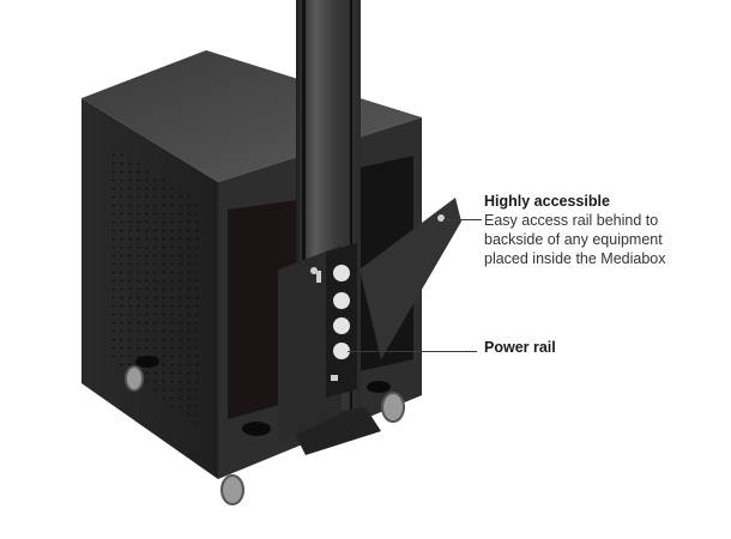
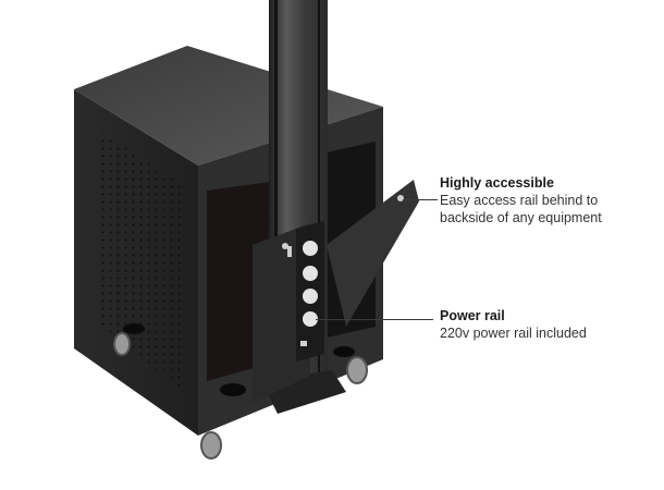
  Highly accessible
  Easy access rail behind to
  backside of any equipment
- placed inside the Mediabox
  Power rail
+ 220v power rail included
